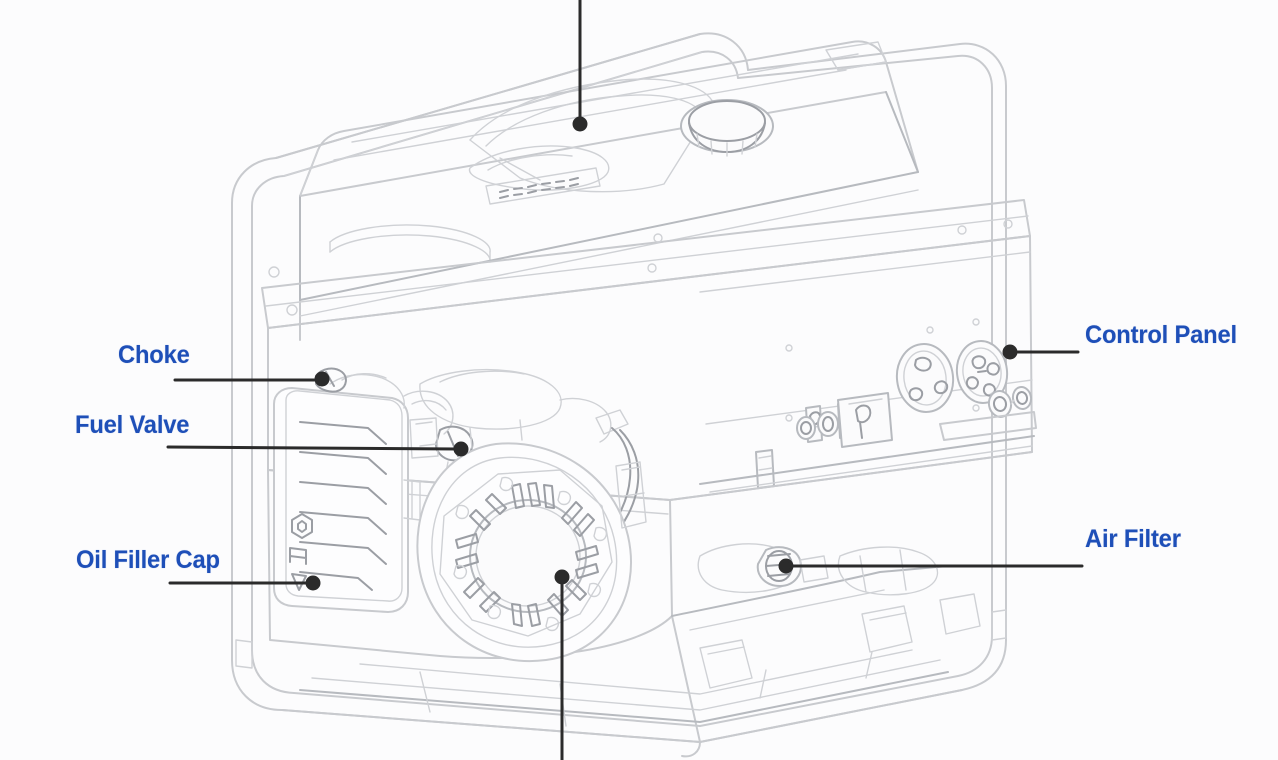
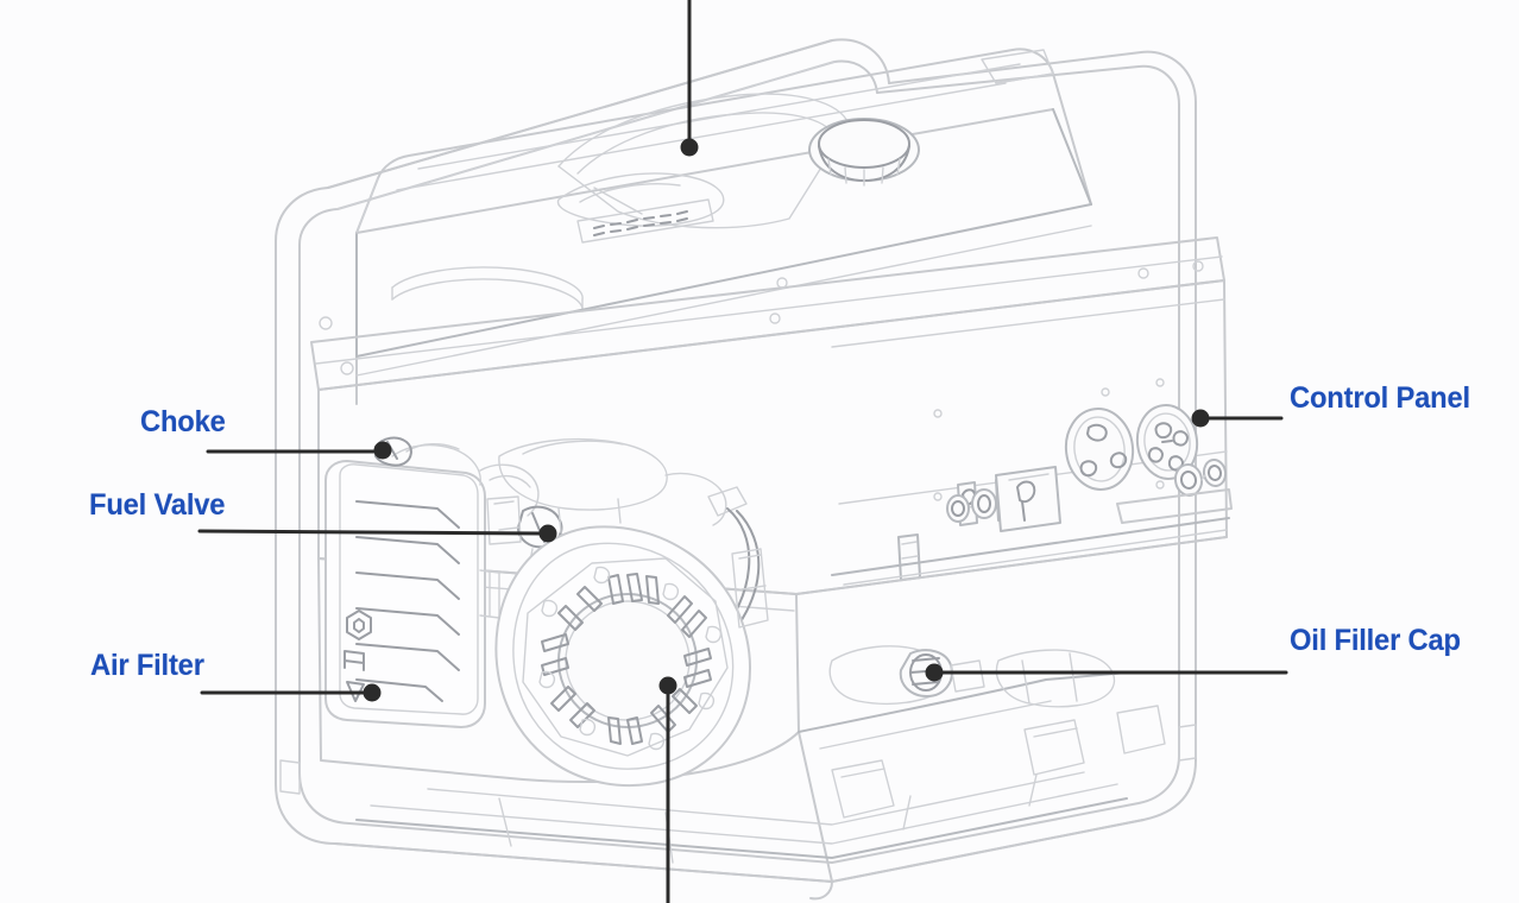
  Choke
  Fuel Valve
- Oil Filler Cap
+ Air Filter
  Control Panel
- Air Filter
+ Oil Filler Cap
